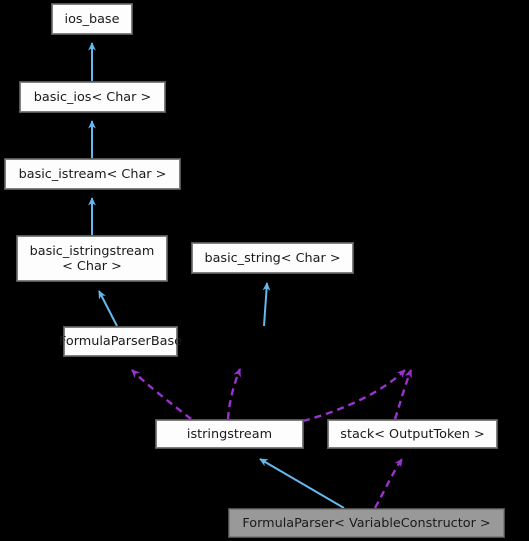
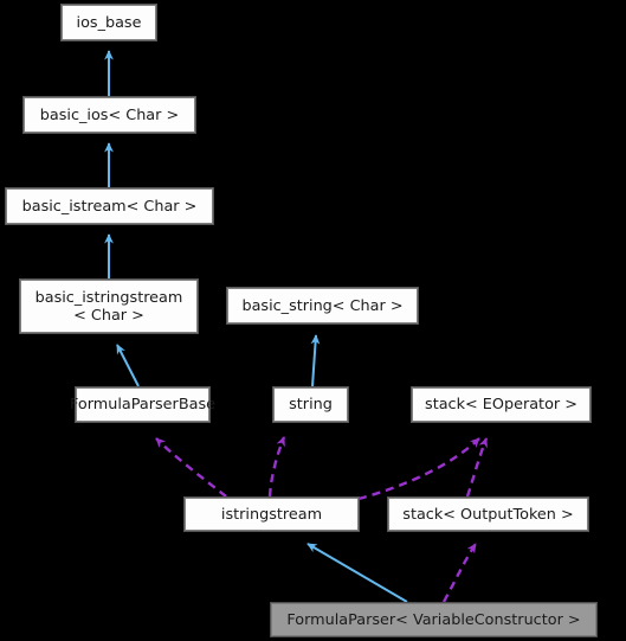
  ios_base
  basic_ios< Char >
  basic_istream< Char >
  basic_istringstream
  < Char >
  basic_string< Char >
  FormulaParserBase
+ string
+ stack< EOperator >
  istringstream
  stack< OutputToken >
  FormulaParser< VariableConstructor >
